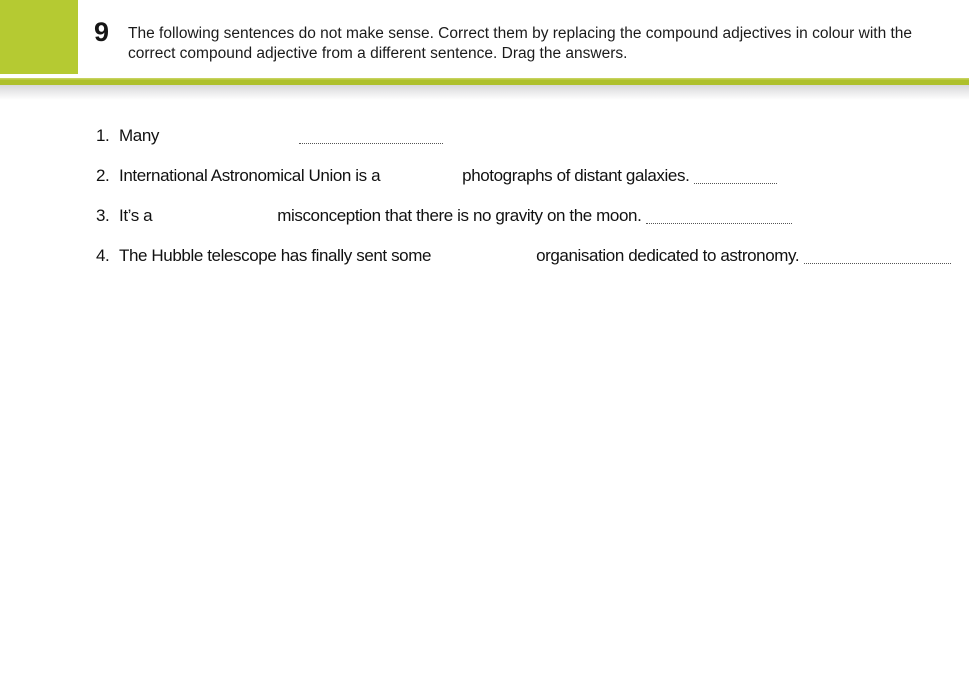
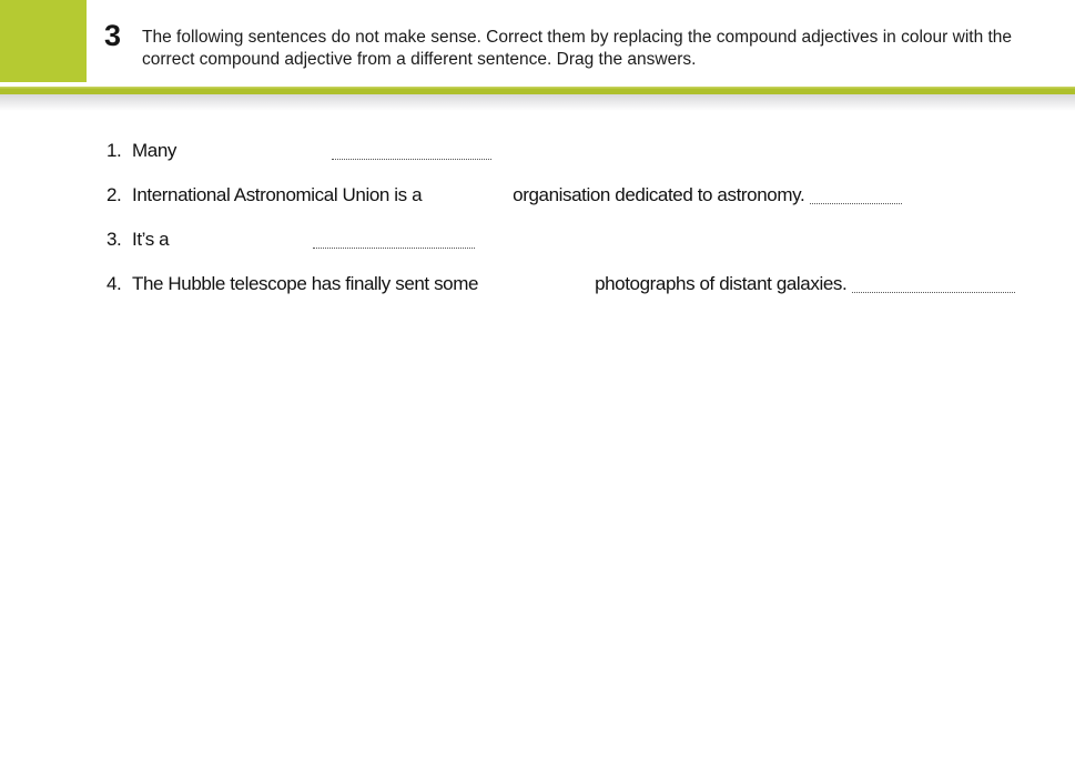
- 9
+ 3
  The following sentences do not make sense. Correct them by replacing the compound adjectives in colour with the correct compound adjective from a different sentence. Drag the answers.
  1.
  Many
  2.
  International Astronomical Union is a
- photographs of distant galaxies.
+ organisation dedicated to astronomy.
  3.
  It’s a
- misconception that there is no gravity on the moon.
  4.
  The Hubble telescope has finally sent some
- organisation dedicated to astronomy.
+ photographs of distant galaxies.
